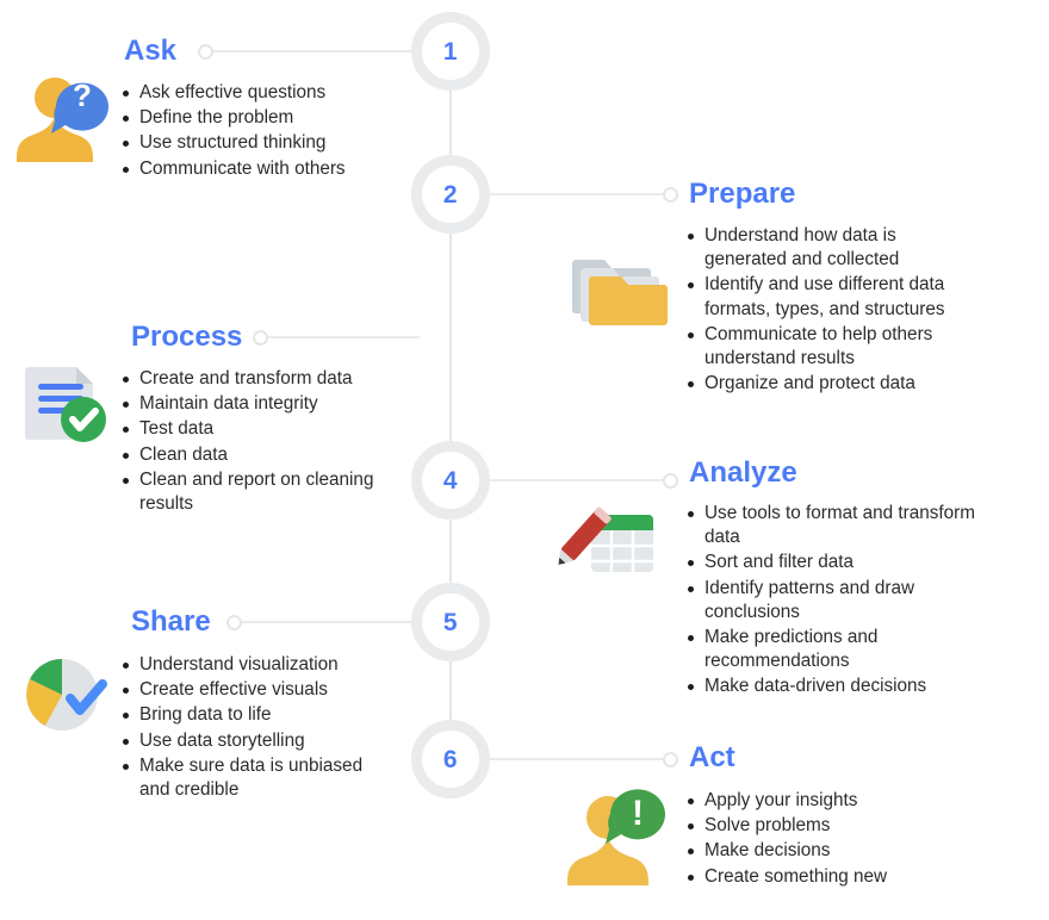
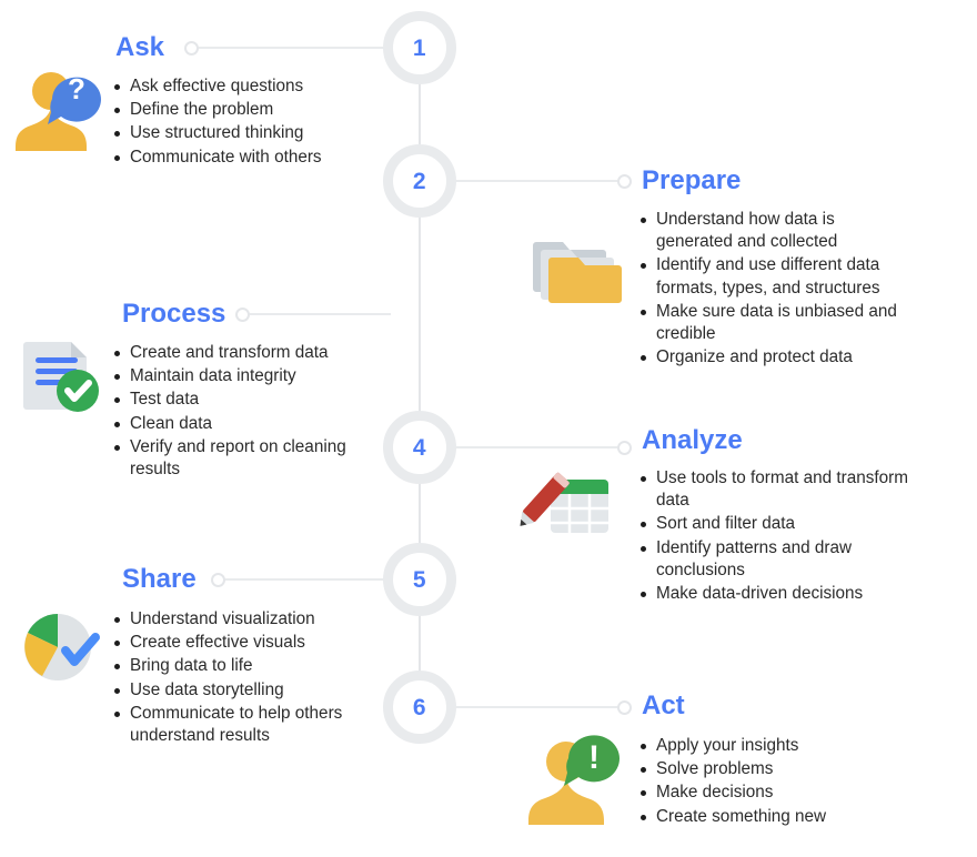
  1
  Ask
  ?
  Ask effective questions
  Define the problem
  Use structured thinking
  Communicate with others
  2
  Prepare
  Understand how data is generated and collected
  Identify and use different data formats, types, and structures
- Communicate to help others understand results
+ Make sure data is unbiased and credible
  Organize and protect data
  Process
  Create and transform data
  Maintain data integrity
  Test data
  Clean data
- Clean and report on cleaning results
+ Verify and report on cleaning results
  4
  Analyze
  Use tools to format and transform data
  Sort and filter data
  Identify patterns and draw conclusions
- Make predictions and recommendations
  Make data-driven decisions
  5
  Share
  Understand visualization
  Create effective visuals
  Bring data to life
  Use data storytelling
- Make sure data is unbiased and credible
+ Communicate to help others understand results
  6
  Act
  !
  Apply your insights
  Solve problems
  Make decisions
  Create something new
